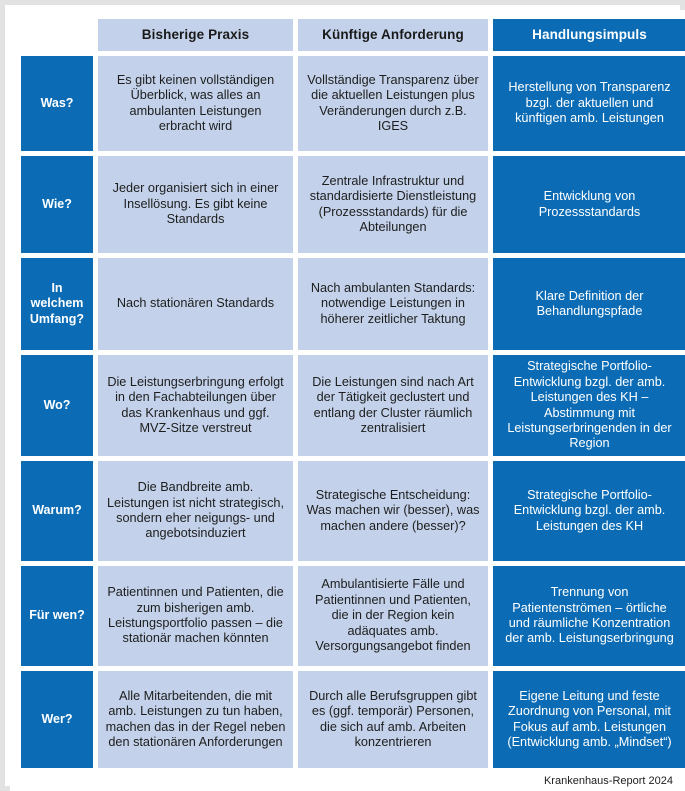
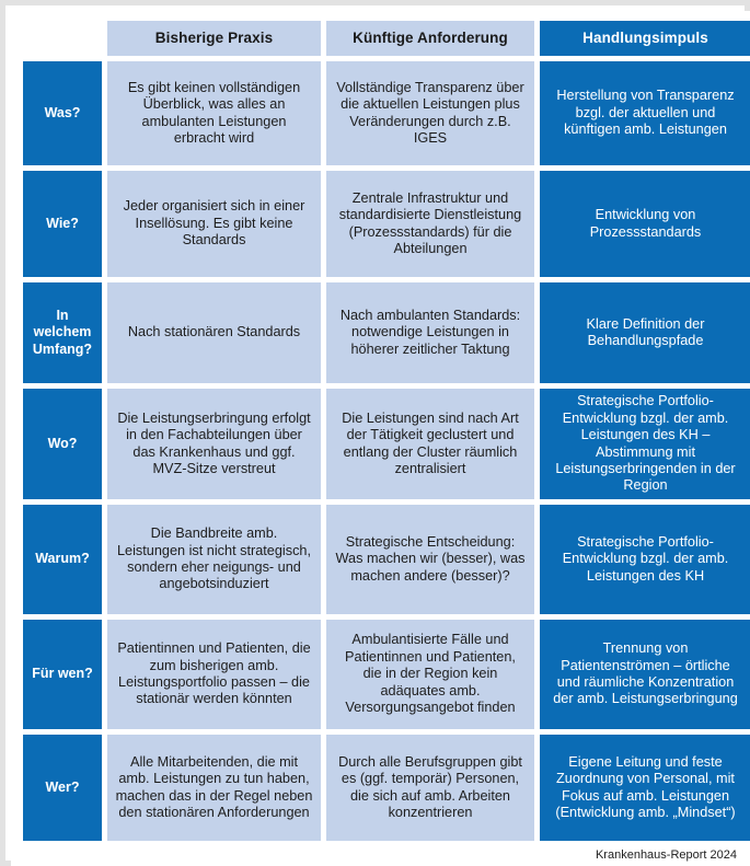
  Bisherige Praxis
  Künftige Anforderung
  Handlungsimpuls
  Was?
  Es gibt keinen vollständigen Überblick, was alles an ambulanten Leistungen erbracht wird
  Vollständige Transparenz über die aktuellen Leistungen plus Veränderungen durch z.B. IGES
  Herstellung von Transparenz bzgl. der aktuellen und künftigen amb. Leistungen
  Wie?
  Jeder organisiert sich in einer Insellösung. Es gibt keine Standards
  Zentrale Infrastruktur und standardisierte Dienstleistung (Prozessstandards) für die Abteilungen
  Entwicklung von Prozessstandards
  In welchem Umfang?
  Nach stationären Standards
  Nach ambulanten Standards: notwendige Leistungen in höherer zeitlicher Taktung
  Klare Definition der Behandlungspfade
  Wo?
  Die Leistungserbringung erfolgt in den Fachabteilungen über das Krankenhaus und ggf. MVZ-Sitze verstreut
  Die Leistungen sind nach Art der Tätigkeit geclustert und entlang der Cluster räumlich zentralisiert
  Strategische Portfolio-Entwicklung bzgl. der amb. Leistungen des KH – Abstimmung mit Leistungserbringenden in der Region
  Warum?
  Die Bandbreite amb. Leistungen ist nicht strategisch, sondern eher neigungs- und angebotsinduziert
  Strategische Entscheidung: Was machen wir (besser), was machen andere (besser)?
  Strategische Portfolio-Entwicklung bzgl. der amb. Leistungen des KH
  Für wen?
- Patientinnen und Patienten, die zum bisherigen amb. Leistungsportfolio passen – die stationär machen könnten
+ Patientinnen und Patienten, die zum bisherigen amb. Leistungsportfolio passen – die stationär werden könnten
  Ambulantisierte Fälle und Patientinnen und Patienten, die in der Region kein adäquates amb. Versorgungsangebot finden
  Trennung von Patientenströmen – örtliche und räumliche Konzentration der amb. Leistungserbringung
  Wer?
  Alle Mitarbeitenden, die mit amb. Leistungen zu tun haben, machen das in der Regel neben den stationären Anforderungen
  Durch alle Berufsgruppen gibt es (ggf. temporär) Personen, die sich auf amb. Arbeiten konzentrieren
  Eigene Leitung und feste Zuordnung von Personal, mit Fokus auf amb. Leistungen (Entwicklung amb. „Mindset“)
  Krankenhaus-Report 2024
